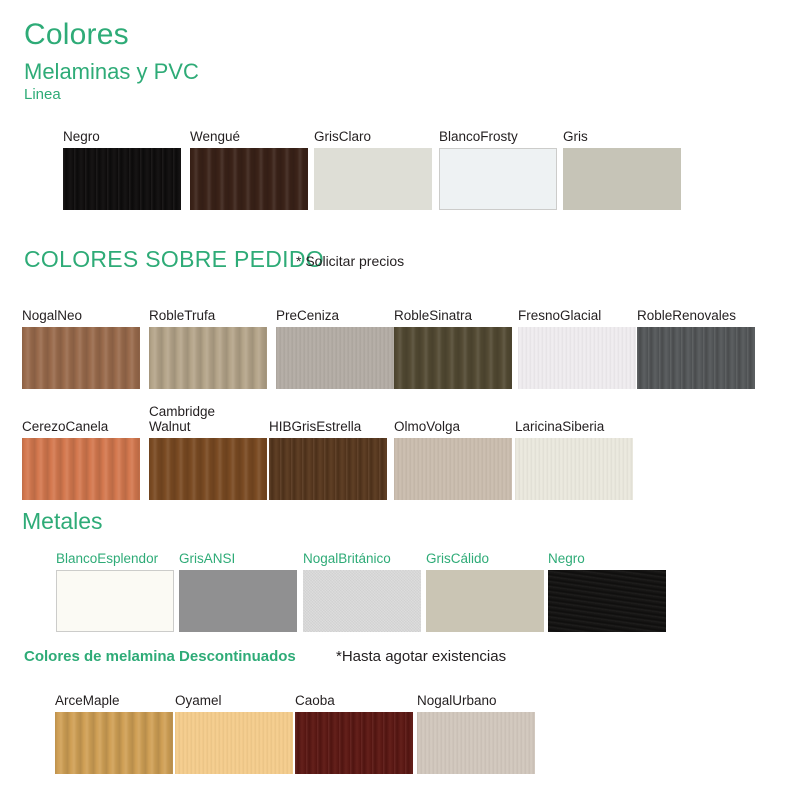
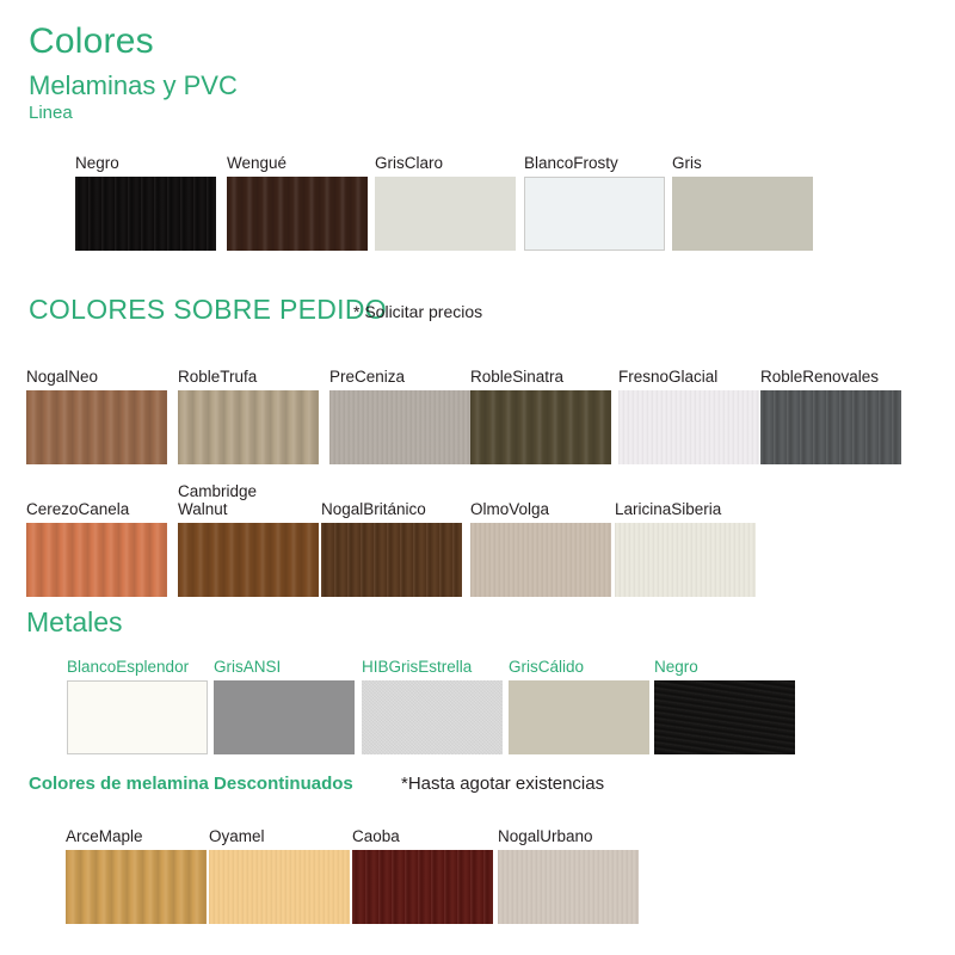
  Colores
  Melaminas y PVC
  Linea
  COLORES SOBRE PEDIDO
  * Solicitar precios
  Metales
  Colores de melamina Descontinuados
  *Hasta agotar existencias
  Negro
  Wengué
  GrisClaro
  BlancoFrosty
  Gris
  NogalNeo
  RobleTrufa
  PreCeniza
  RobleSinatra
  FresnoGlacial
  RobleRenovales
  CerezoCanela
  Cambridge
  Walnut
- HIBGrisEstrella
+ NogalBritánico
  OlmoVolga
  LaricinaSiberia
  BlancoEsplendor
  GrisANSI
- NogalBritánico
+ HIBGrisEstrella
  GrisCálido
  Negro
  ArceMaple
  Oyamel
  Caoba
  NogalUrbano
